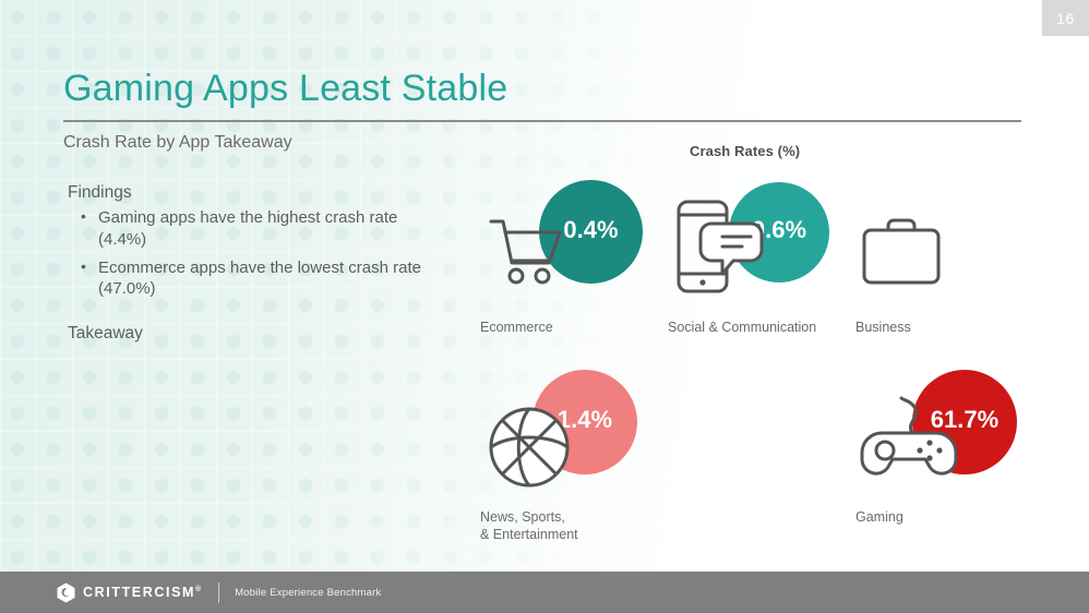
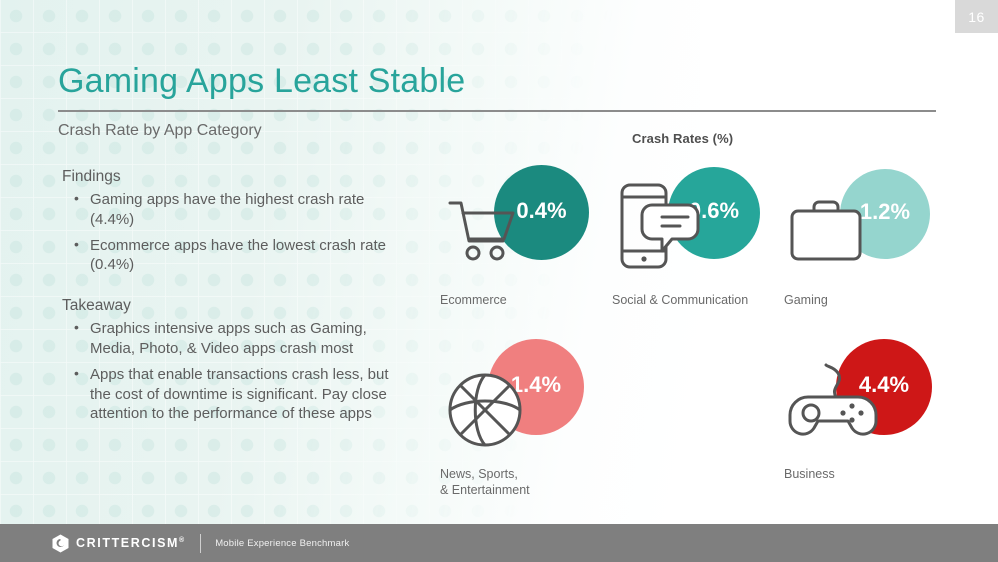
  16
  Gaming Apps Least Stable
- Crash Rate by App Takeaway
+ Crash Rate by App Category
  Findings
  Gaming apps have the highest crash rate (4.4%)
- Ecommerce apps have the lowest crash rate (47.0%)
+ Ecommerce apps have the lowest crash rate (0.4%)
  Takeaway
+ Graphics intensive apps such as Gaming, Media, Photo, & Video apps crash most
+ Apps that enable transactions crash less, but the cost of downtime is significant. Pay close attention to the performance of these apps
  Crash Rates (%)
  0.4%
  Ecommerce
  .6%
  Social & Communication
+ 1.2%
- Business
+ Gaming
  1.4%
  News, Sports,
  & Entertainment
- 61.7%
+ 4.4%
- Gaming
+ Business
  CRITTERCISM
  Mobile Experience Benchmark
